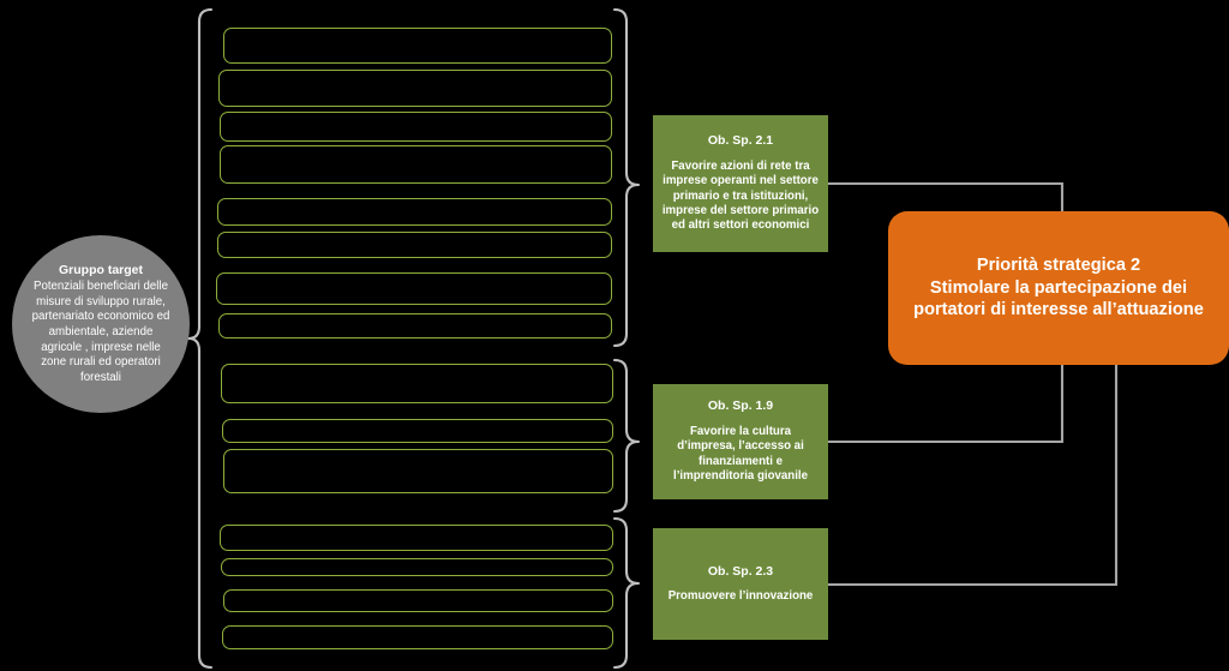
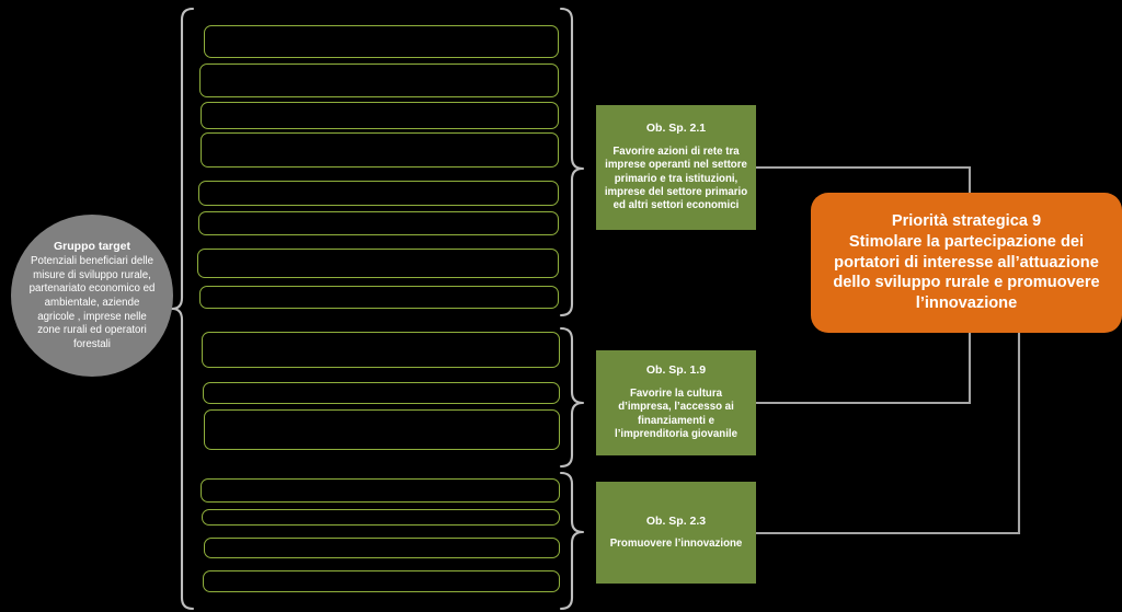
  Gruppo target
  Potenziali beneficiari delle misure di sviluppo rurale, partenariato economico ed ambientale, aziende agricole , imprese nelle zone rurali ed operatori forestali
  Ob. Sp. 2.1
  Favorire azioni di rete tra imprese operanti nel settore primario e tra istituzioni, imprese del settore primario ed altri settori economici
  Ob. Sp. 1.9
  Favorire la cultura d’impresa, l’accesso ai finanziamenti e l’imprenditoria giovanile
  Ob. Sp. 2.3
  Promuovere l’innovazione
- Priorità strategica 2
+ Priorità strategica 9
  Stimolare la partecipazione dei
  portatori di interesse all’attuazione
+ dello sviluppo rurale e promuovere
+ l’innovazione
